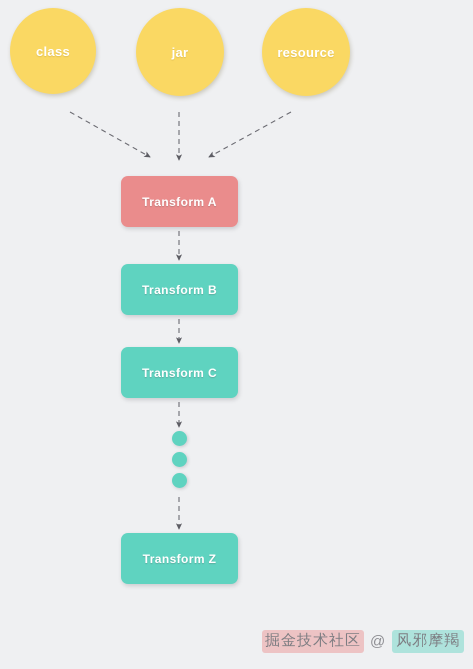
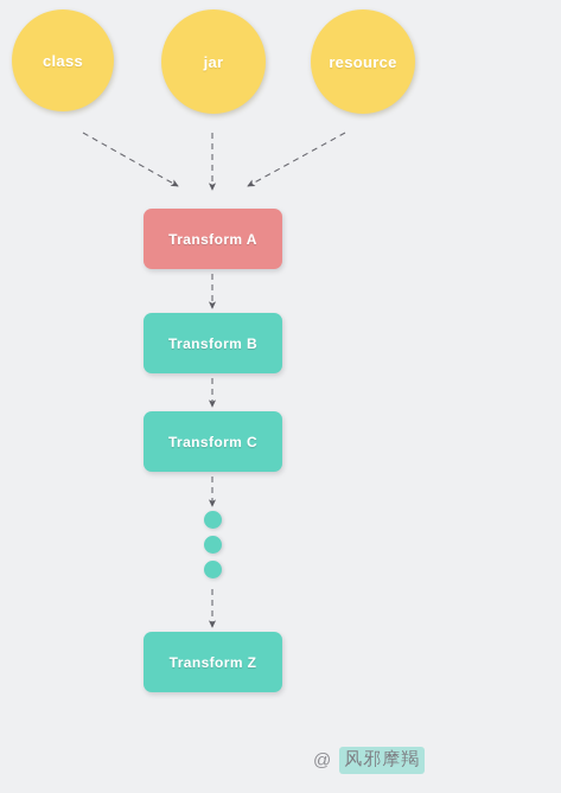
  class
  jar
  resource
  Transform A
  Transform B
  Transform C
  Transform Z
- 掘金技术社区
  @
  风邪摩羯
